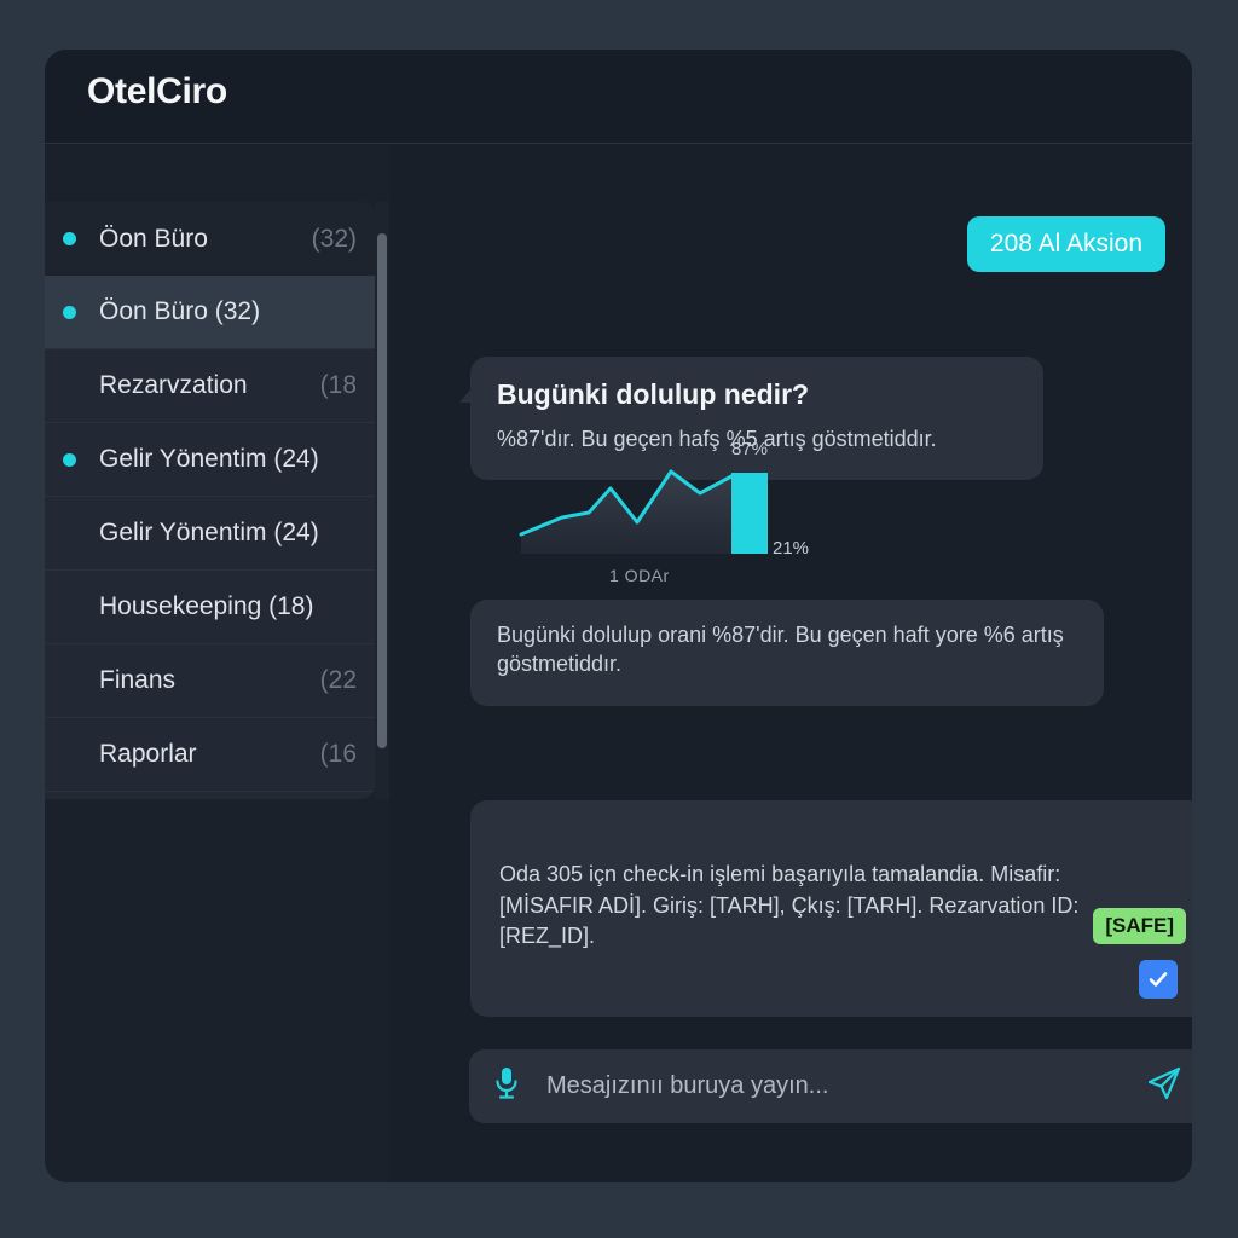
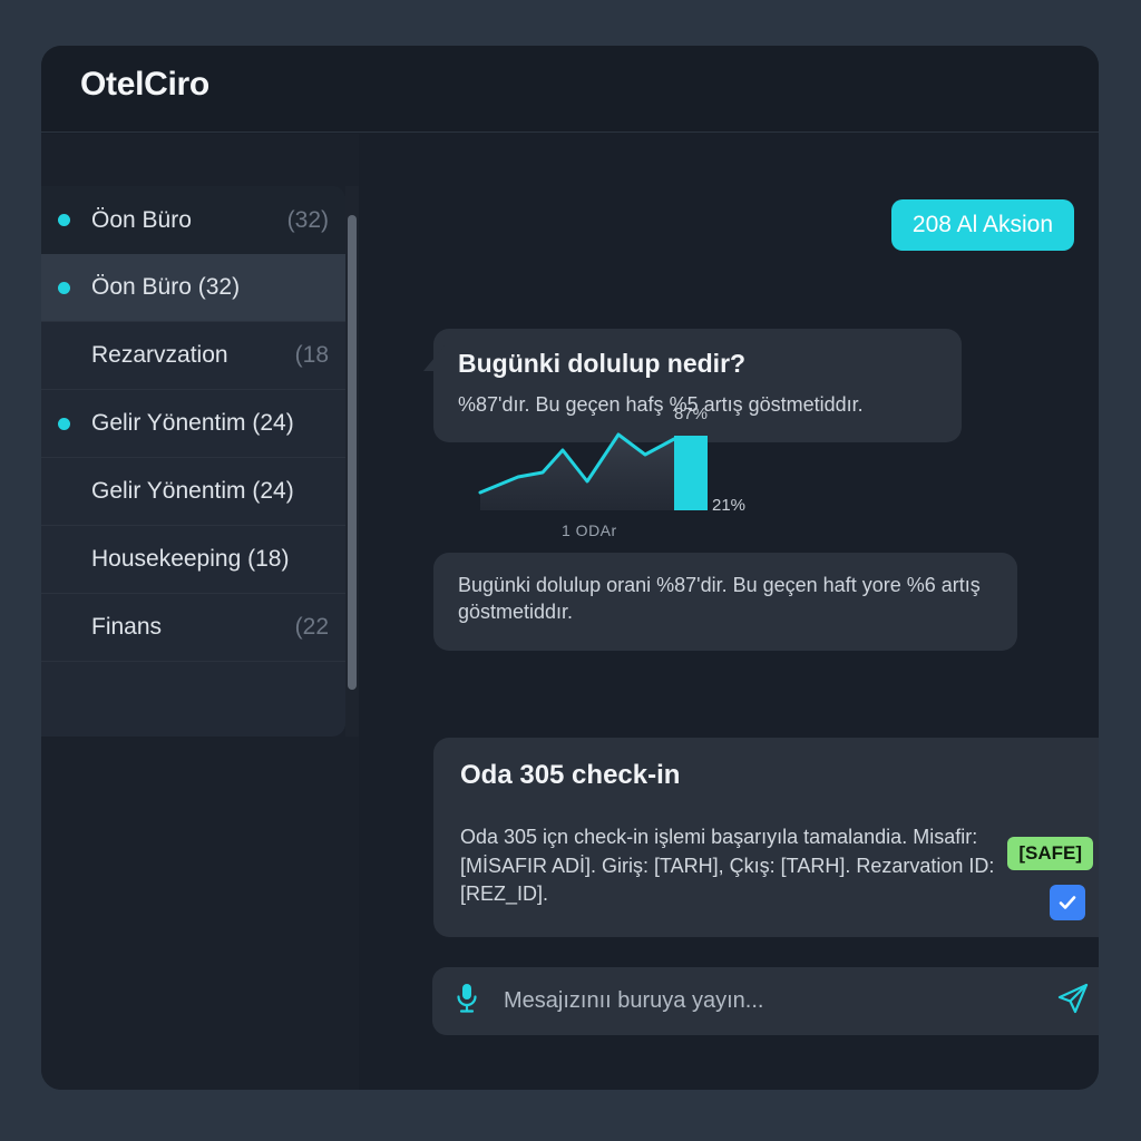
  OtelCiro
  Öon Büro
  (32)
  Öon Büro (32)
  Rezarvzation
  (18
  Gelir Yönentim (24)
  Gelir Yönentim (24)
  Housekeeping (18)
  Finans
  (22
- Raporlar
- (16
  208 Al Aksion
  Bugünki dolulup nedir?
  %87'dır. Bu geçen hafş %5 artış göstmetiddır.
  87%
  21%
  1 ODAr
  Bugünki dolulup orani %87'dir. Bu geçen haft yore %6 artış göstmetiddır.
+ Oda 305 check-in
  Oda 305 içn check-in işlemi başarıyıla tamalandia. Misafir: [MİSAFIR ADİ]. Giriş: [TARH], Çkış: [TARH]. Rezarvation ID: [REZ_ID].
  [SAFE]
  Mesajızınıı buruya yayın...
